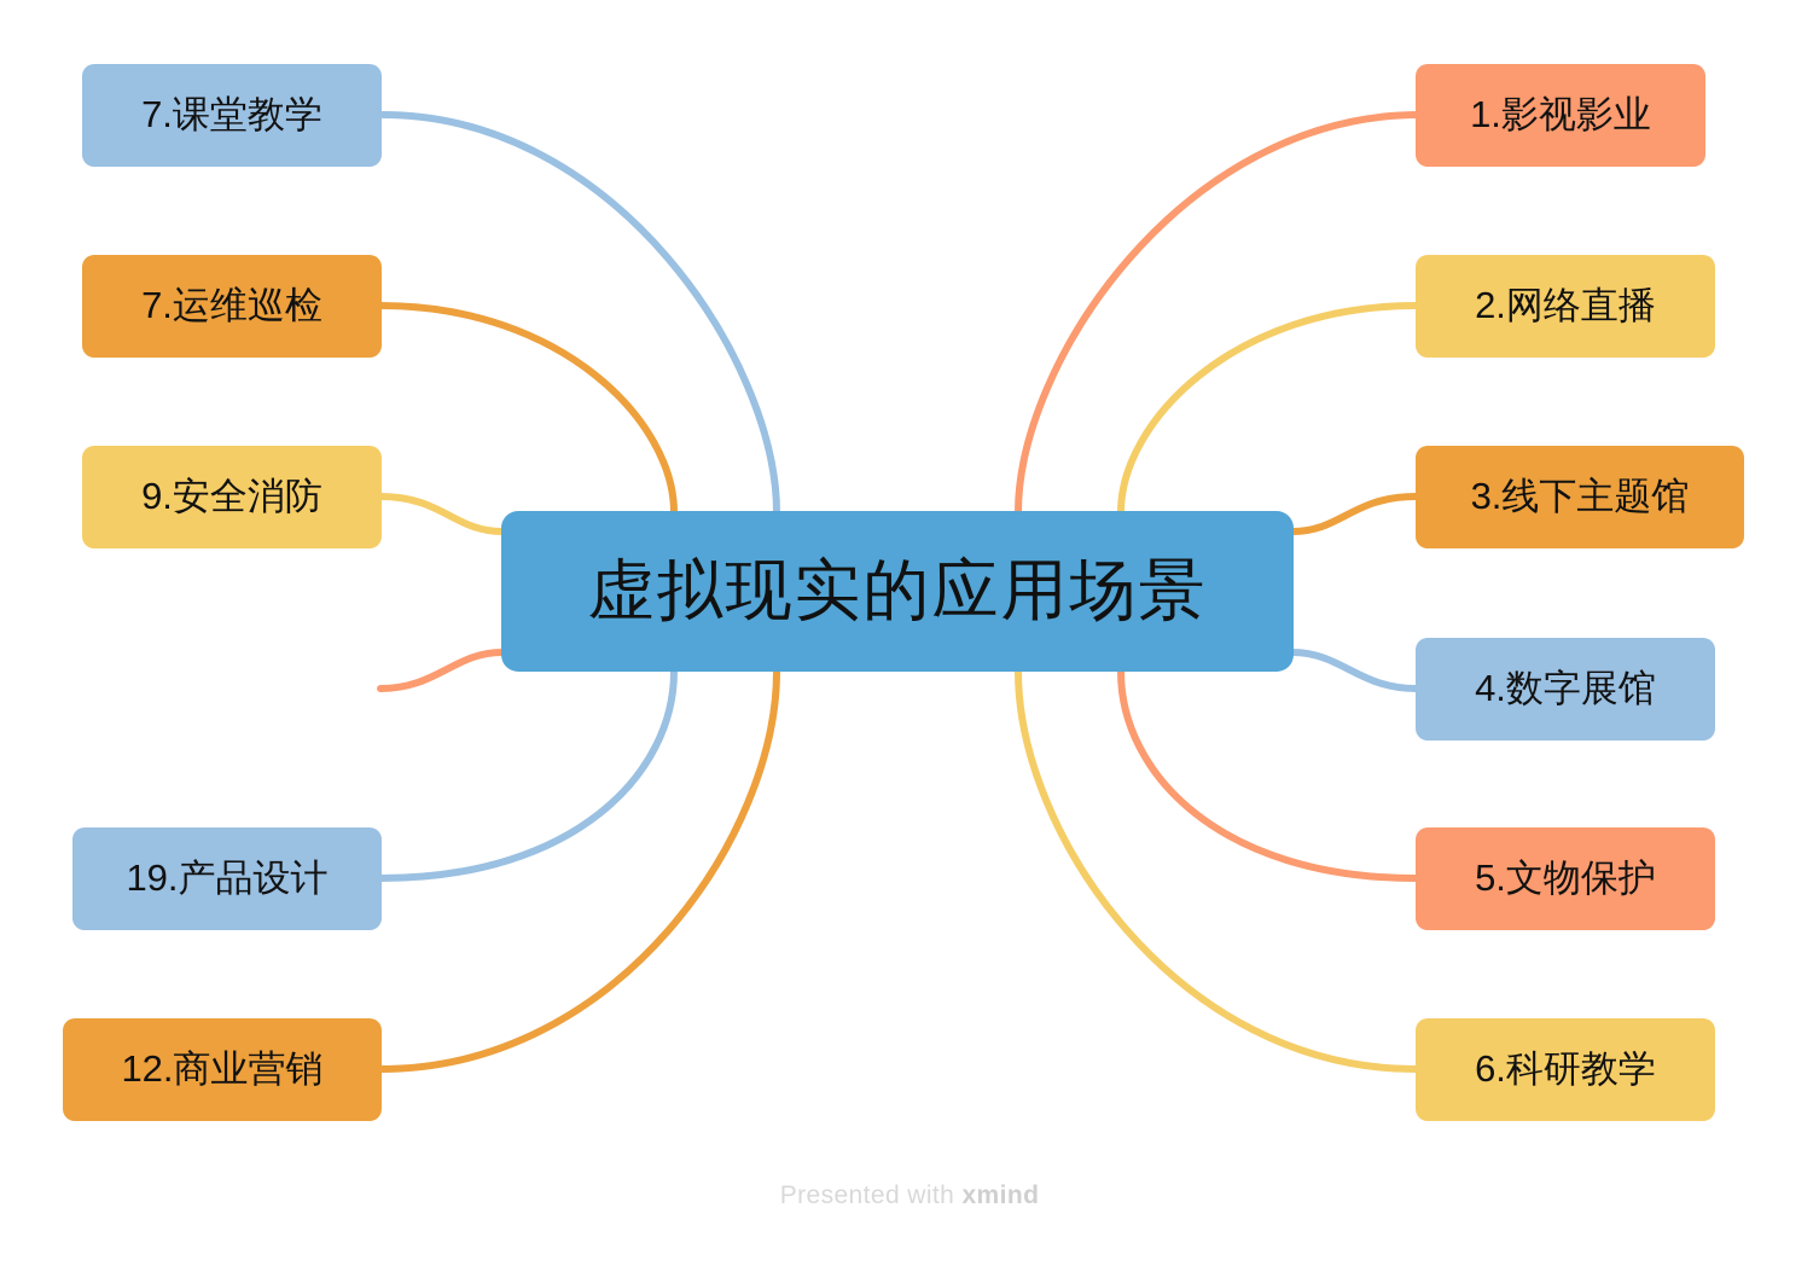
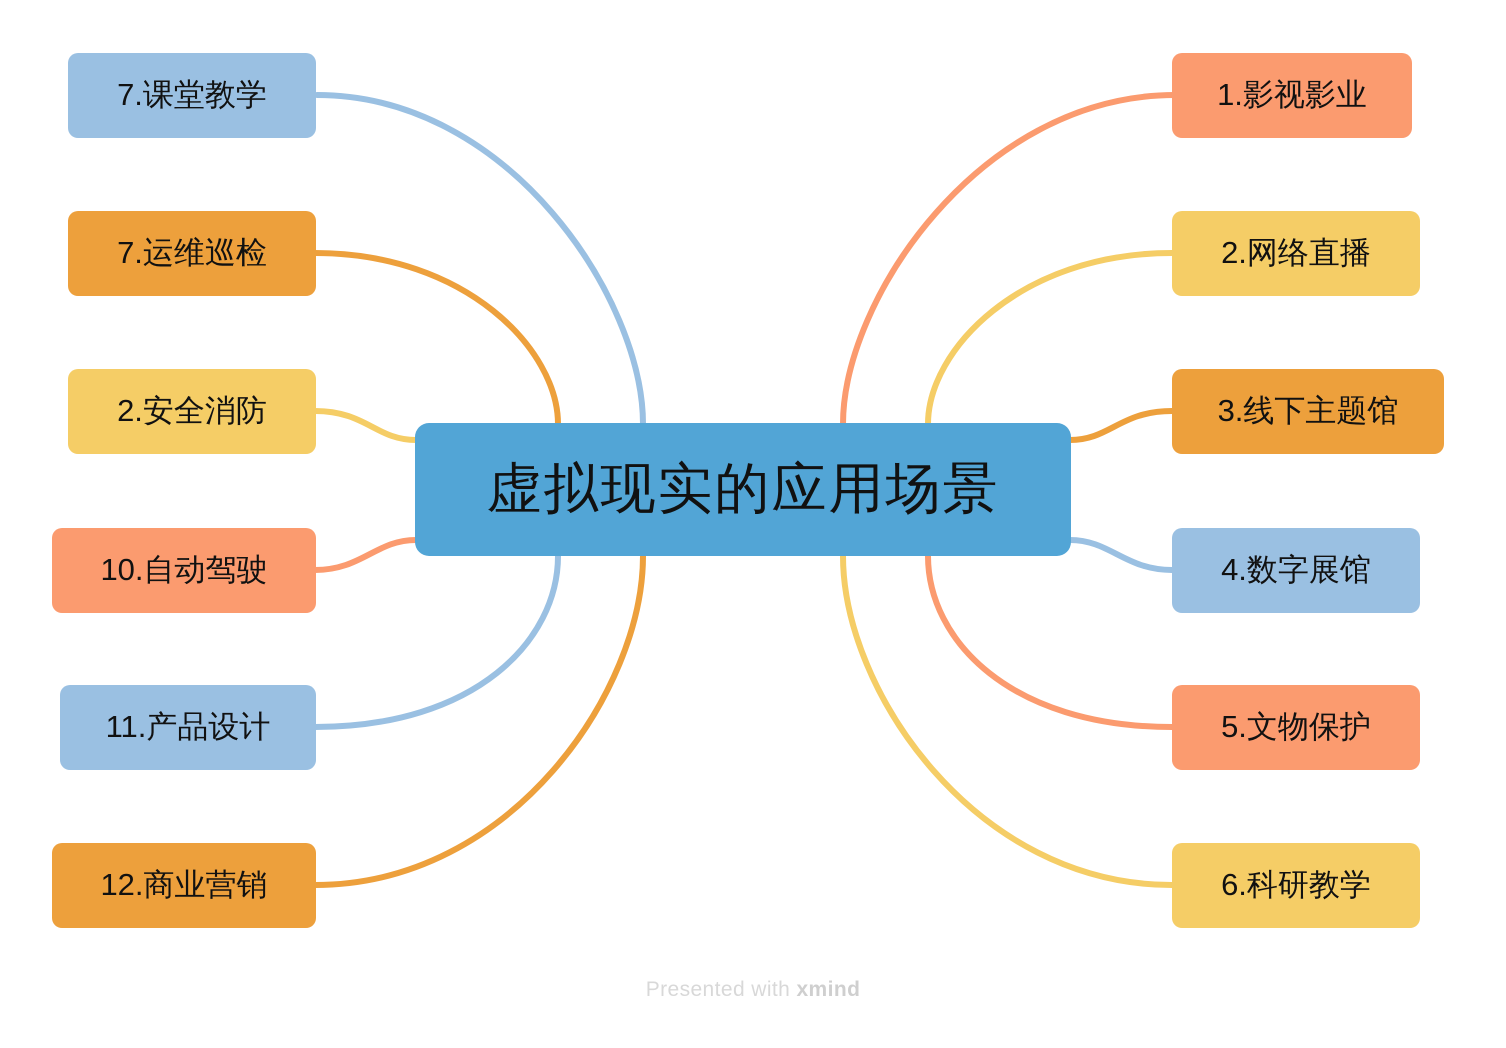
  1.影视影业
  2.网络直播
  3.线下主题馆
  4.数字展馆
  5.文物保护
  6.科研教学
  7.课堂教学
  7.运维巡检
- 9.安全消防
+ 2.安全消防
+ 10.自动驾驶
- 19.产品设计
+ 11.产品设计
  12.商业营销
  虚拟现实的应用场景
  Presented with xmind
